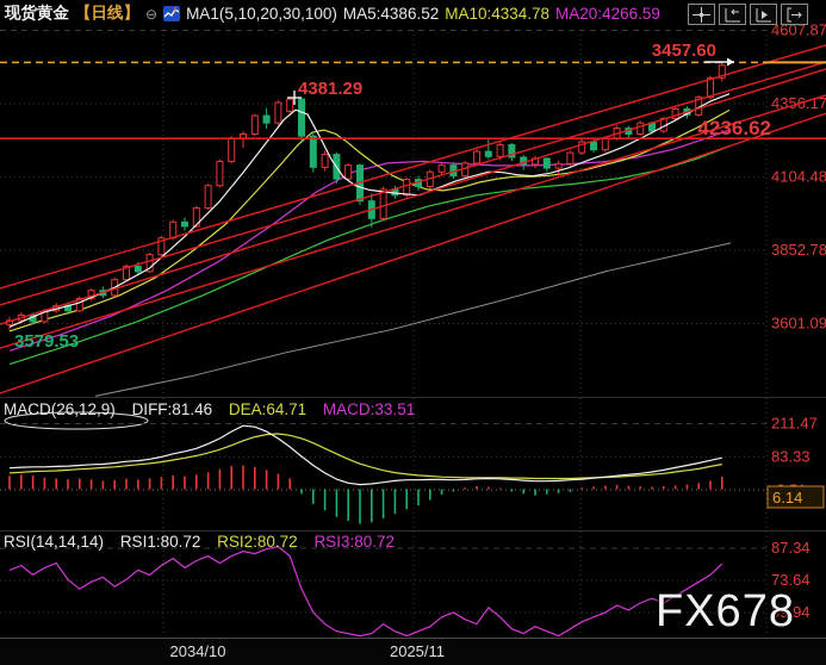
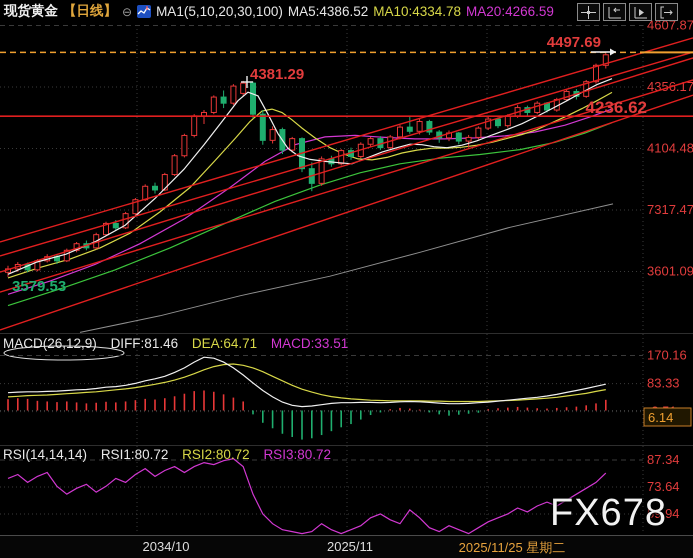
  4607.87
  435.17
  4104.48
- 3852.78
+ 7317.47
  3601.09
- 3457.60
+ 4497.69
  4381.29
  4236.62
  3579.53
- 211.47
+ 170.16
  83.33
  6.14
  87.34
  73.64
  59.94
  现货黄金
  【日线】
  ⊖
  MA1(5,10,20,30,100)
  MA5:4386.52
  MA10:4334.78
  MA20:4266.59
  MACD(26,12,9) DIFF:81.46 DEA:64.71 MACD:33.51
  RSI(14,14,14) RSI1:80.72 RSI2:80.72 RSI3:80.72
  2034/10
  2025/11
+ 2025/11/25 星期二
  FX678
